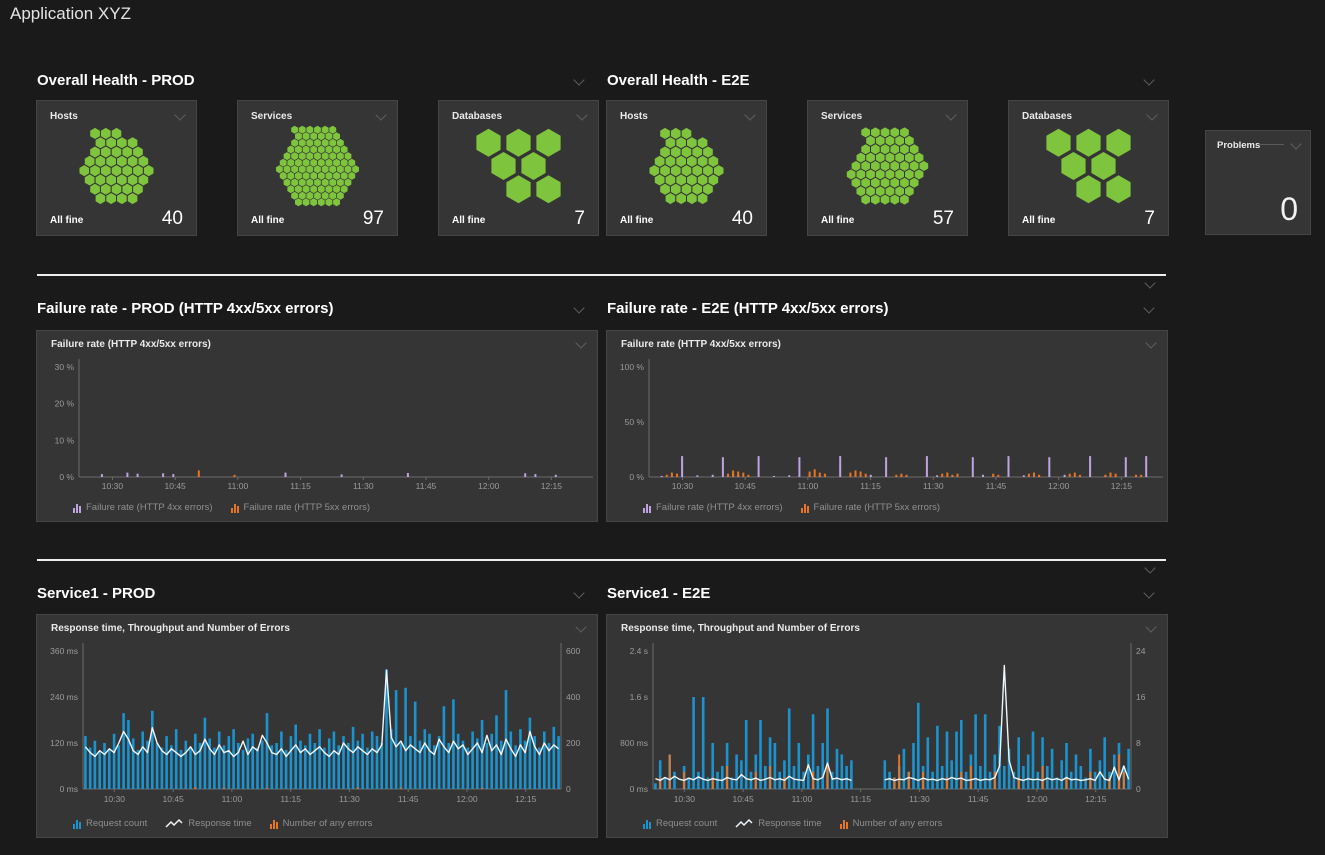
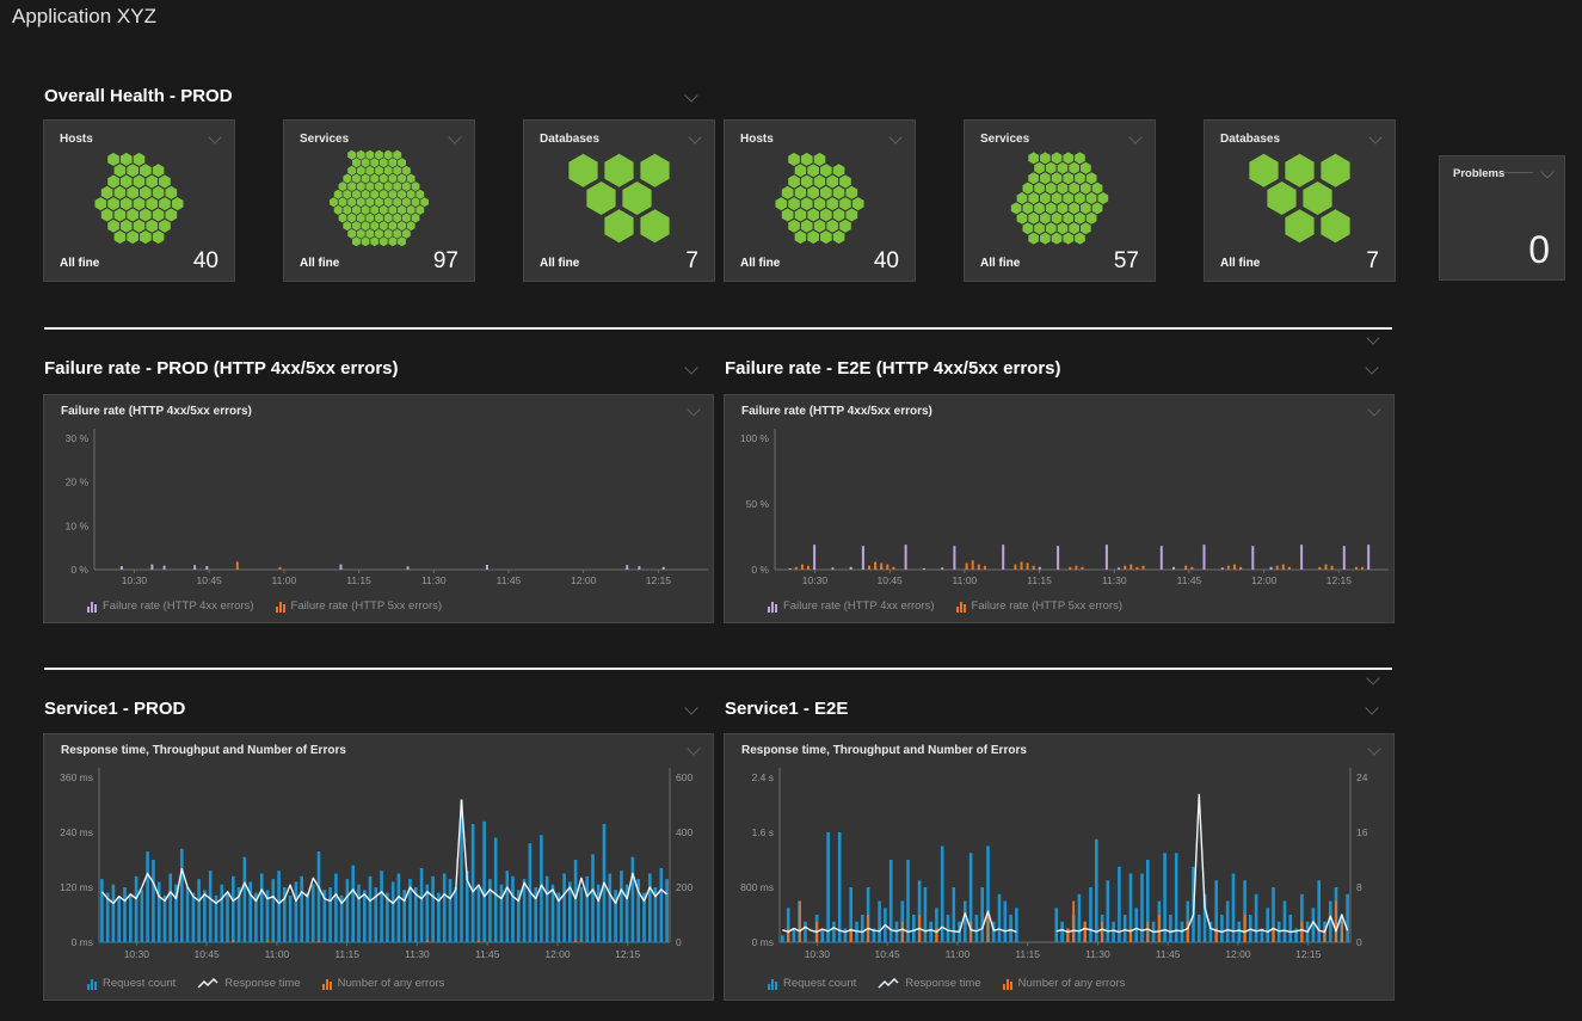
  Application XYZ
  Overall Health - PROD
- Overall Health - E2E
  Hosts
  All fine
  40
  Services
  All fine
  97
  Databases
  All fine
  7
  Hosts
  All fine
  40
  Services
  All fine
  57
  Databases
  All fine
  7
  Problems
  0
  Failure rate - PROD (HTTP 4xx/5xx errors)
  Failure rate - E2E (HTTP 4xx/5xx errors)
  Failure rate (HTTP 4xx/5xx errors)
  0 %
  10 %
  20 %
  30 %
  10:30
  10:45
  11:00
  11:15
  11:30
  11:45
  12:00
  12:15
  Failure rate (HTTP 4xx errors)
  Failure rate (HTTP 5xx errors)
  Failure rate (HTTP 4xx/5xx errors)
  0 %
  50 %
  100 %
  10:30
  10:45
  11:00
  11:15
  11:30
  11:45
  12:00
  12:15
  Failure rate (HTTP 4xx errors)
  Failure rate (HTTP 5xx errors)
  Service1 - PROD
  Service1 - E2E
  Response time, Throughput and Number of Errors
  0 ms
  120 ms
  240 ms
  360 ms
  0
  200
  400
  600
  10:30
  10:45
  11:00
  11:15
  11:30
  11:45
  12:00
  12:15
  Request count
  Response time
  Number of any errors
  Response time, Throughput and Number of Errors
  0 ms
  800 ms
  1.6 s
  2.4 s
  0
  8
  16
  24
  10:30
  10:45
  11:00
  11:15
  11:30
  11:45
  12:00
  12:15
  Request count
  Response time
  Number of any errors
